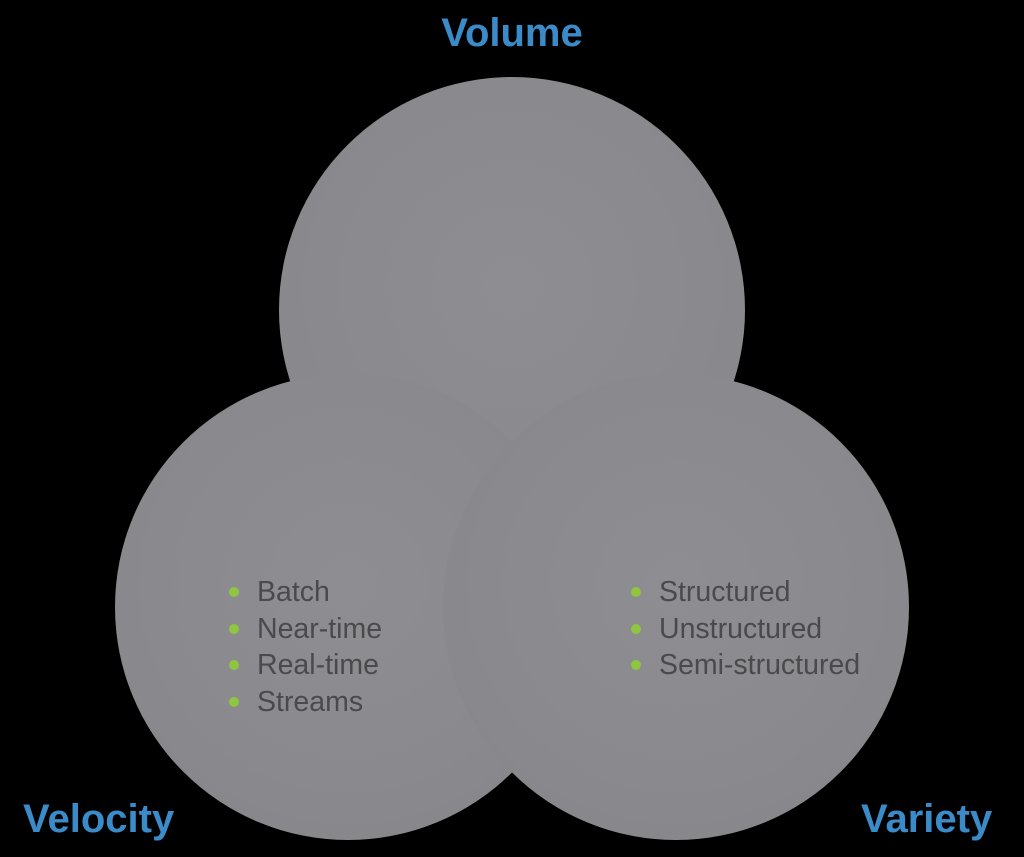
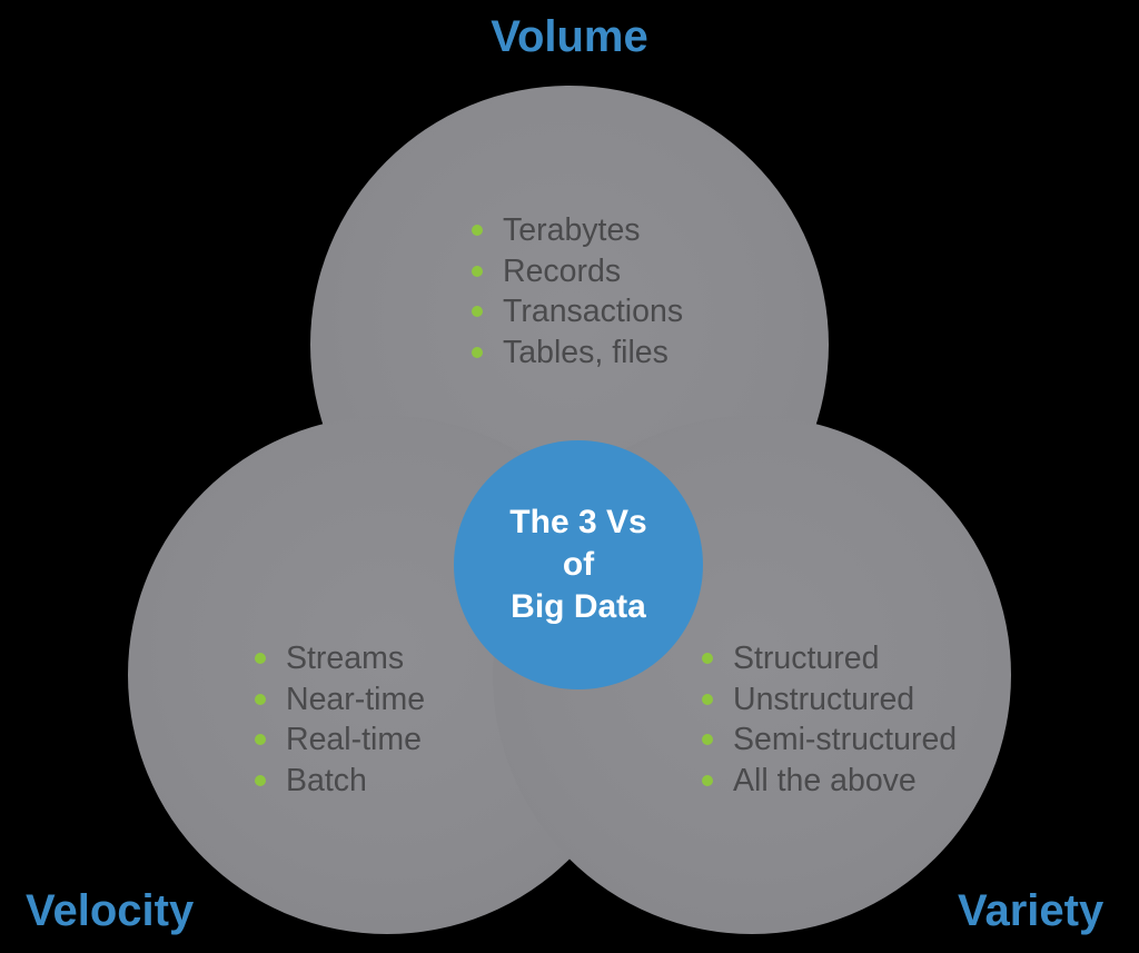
  Volume
  Velocity
  Variety
+ Terabytes
+ Records
+ Transactions
+ Tables, files
- Batch
+ Streams
  Near-time
  Real-time
- Streams
+ Batch
  Structured
  Unstructured
  Semi-structured
+ All the above
+ The 3 Vs
+ of
+ Big Data
